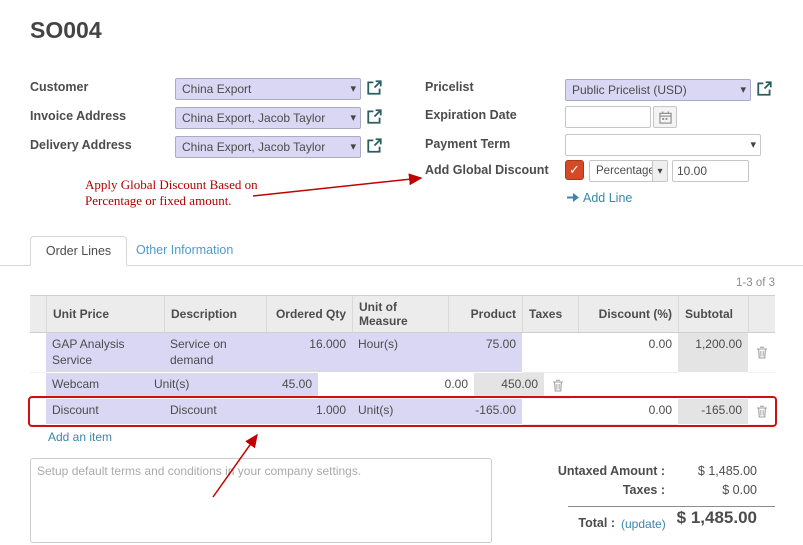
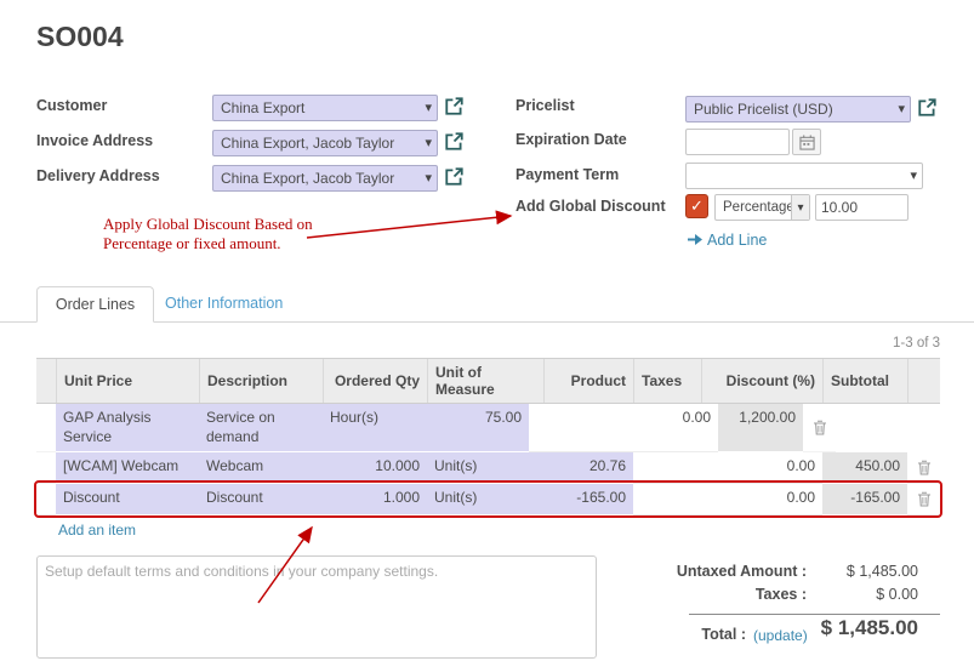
  SO004
  Customer
  China Export
  ▾
  Invoice Address
  China Export, Jacob Taylor
  ▾
  Delivery Address
  China Export, Jacob Taylor
  ▾
  Pricelist
  Public Pricelist (USD)
  ▾
  Expiration Date
  Payment Term
  ▾
  Add Global Discount
  ✓
  Percentag
  ▾
  10.00
  Add Line
  Apply Global Discount Based on Percentage or fixed amount.
  Order Lines
  Other Information
  1-3 of 3
  Unit Price
  Description
  Ordered Qty
  Unit of Measure
  Product
  Taxes
  Discount (%)
  Subtotal
  GAP Analysis Service
  Service on demand
- 16.000
  Hour(s)
  75.00
  0.00
  1,200.00
+ [WCAM] Webcam
  Webcam
+ 10.000
  Unit(s)
- 45.00
+ 20.76
  0.00
  450.00
  Discount
  Discount
  1.000
  Unit(s)
  -165.00
  0.00
  -165.00
  Add an item
  Setup default terms and conditions i your company settings.
  Untaxed Amount :
  $ 1,485.00
  Taxes :
  $ 0.00
  Total :
  (update)
  $ 1,485.00
